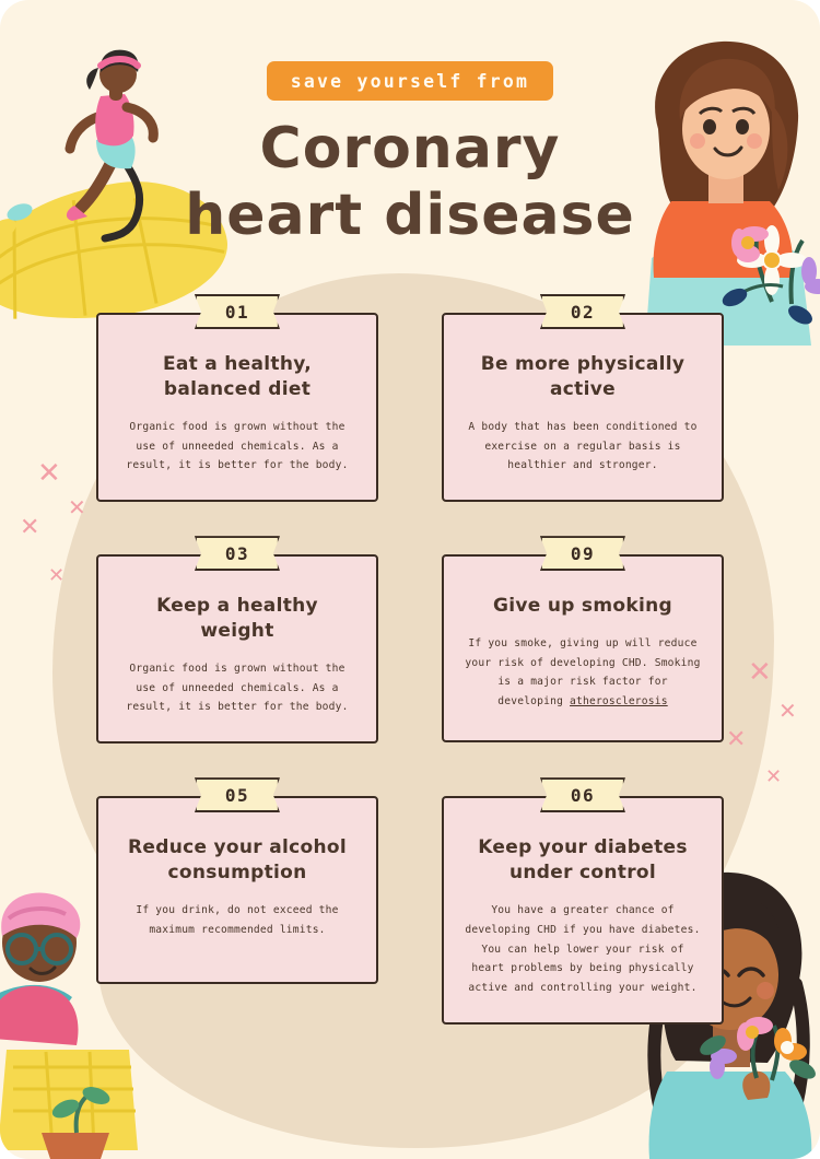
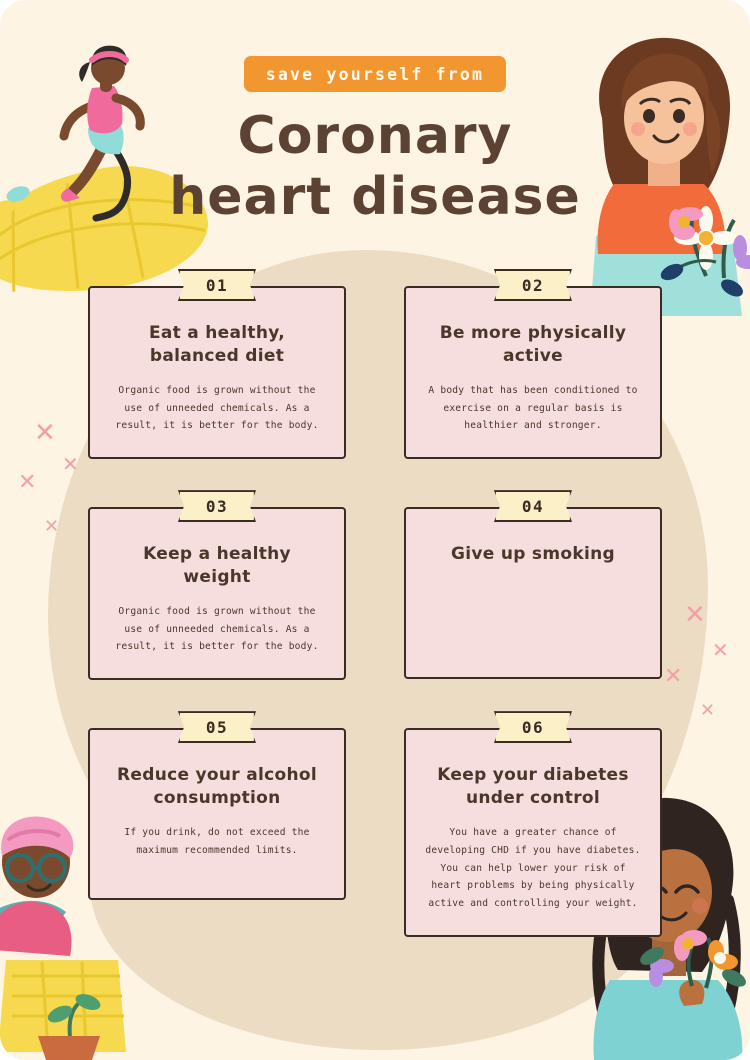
  ✕
  ✕
  ✕
  ✕
  ✕
  ✕
  ✕
  ✕
  save yourself from
  Coronary
  heart disease
  01
  Eat a healthy, balanced diet
  Organic food is grown without the use of unneeded chemicals. As a result, it is better for the body.
  02
  Be more physically active
  A body that has been conditioned to exercise on a regular basis is healthier and stronger.
  03
  Keep a healthy weight
  Organic food is grown without the use of unneeded chemicals. As a result, it is better for the body.
- 09
+ 04
  Give up smoking
- If you smoke, giving up will reduce your risk of developing CHD. Smoking is a major risk factor for developing atherosclerosis
  05
  Reduce your alcohol consumption
  If you drink, do not exceed the maximum recommended limits.
  06
  Keep your diabetes under control
  You have a greater chance of developing CHD if you have diabetes. You can help lower your risk of heart problems by being physically active and controlling your weight.
